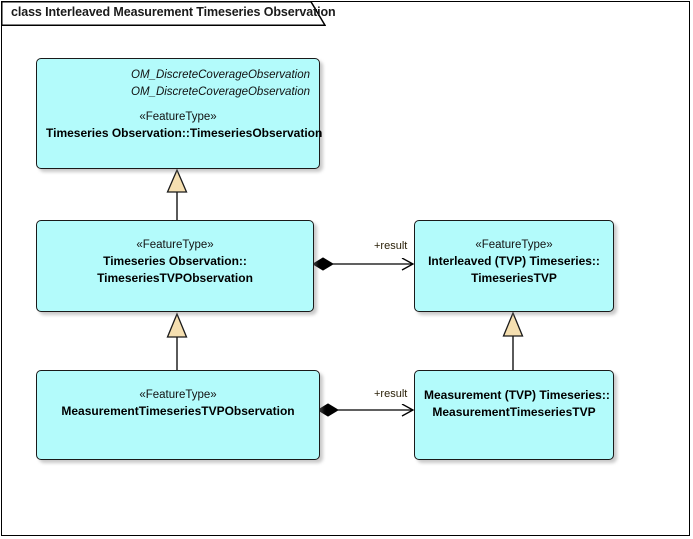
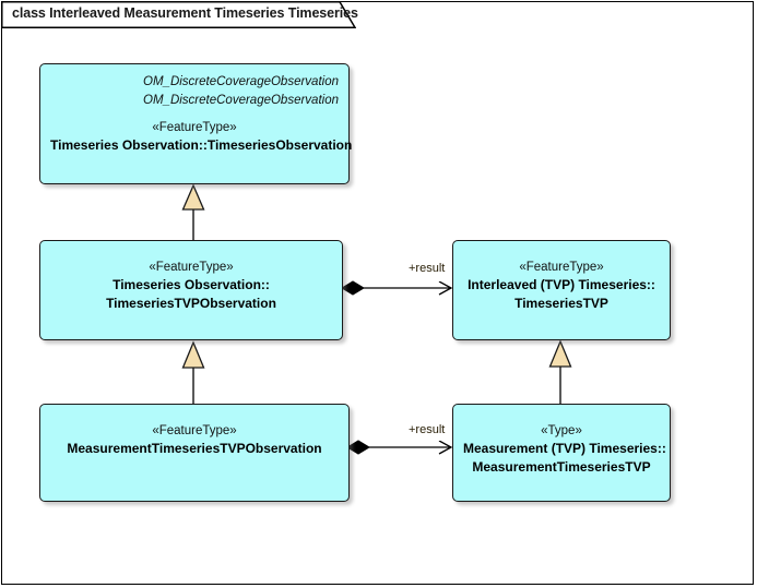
- class Interleaved Measurement Timeseries Observation
+ class Interleaved Measurement Timeseries Timeseries
  +result
  +result
  OM_DiscreteCoverageObservation
  OM_DiscreteCoverageObservation
  «FeatureType»
  Timeseries Observation::TimeseriesObservation
  «FeatureType»
  Timeseries Observation::
  TimeseriesTVPObservation
  «FeatureType»
  Interleaved (TVP) Timeseries::
  TimeseriesTVP
  «FeatureType»
  MeasurementTimeseriesTVPObservation
+ «Type»
  Measurement (TVP) Timeseries::
  MeasurementTimeseriesTVP
